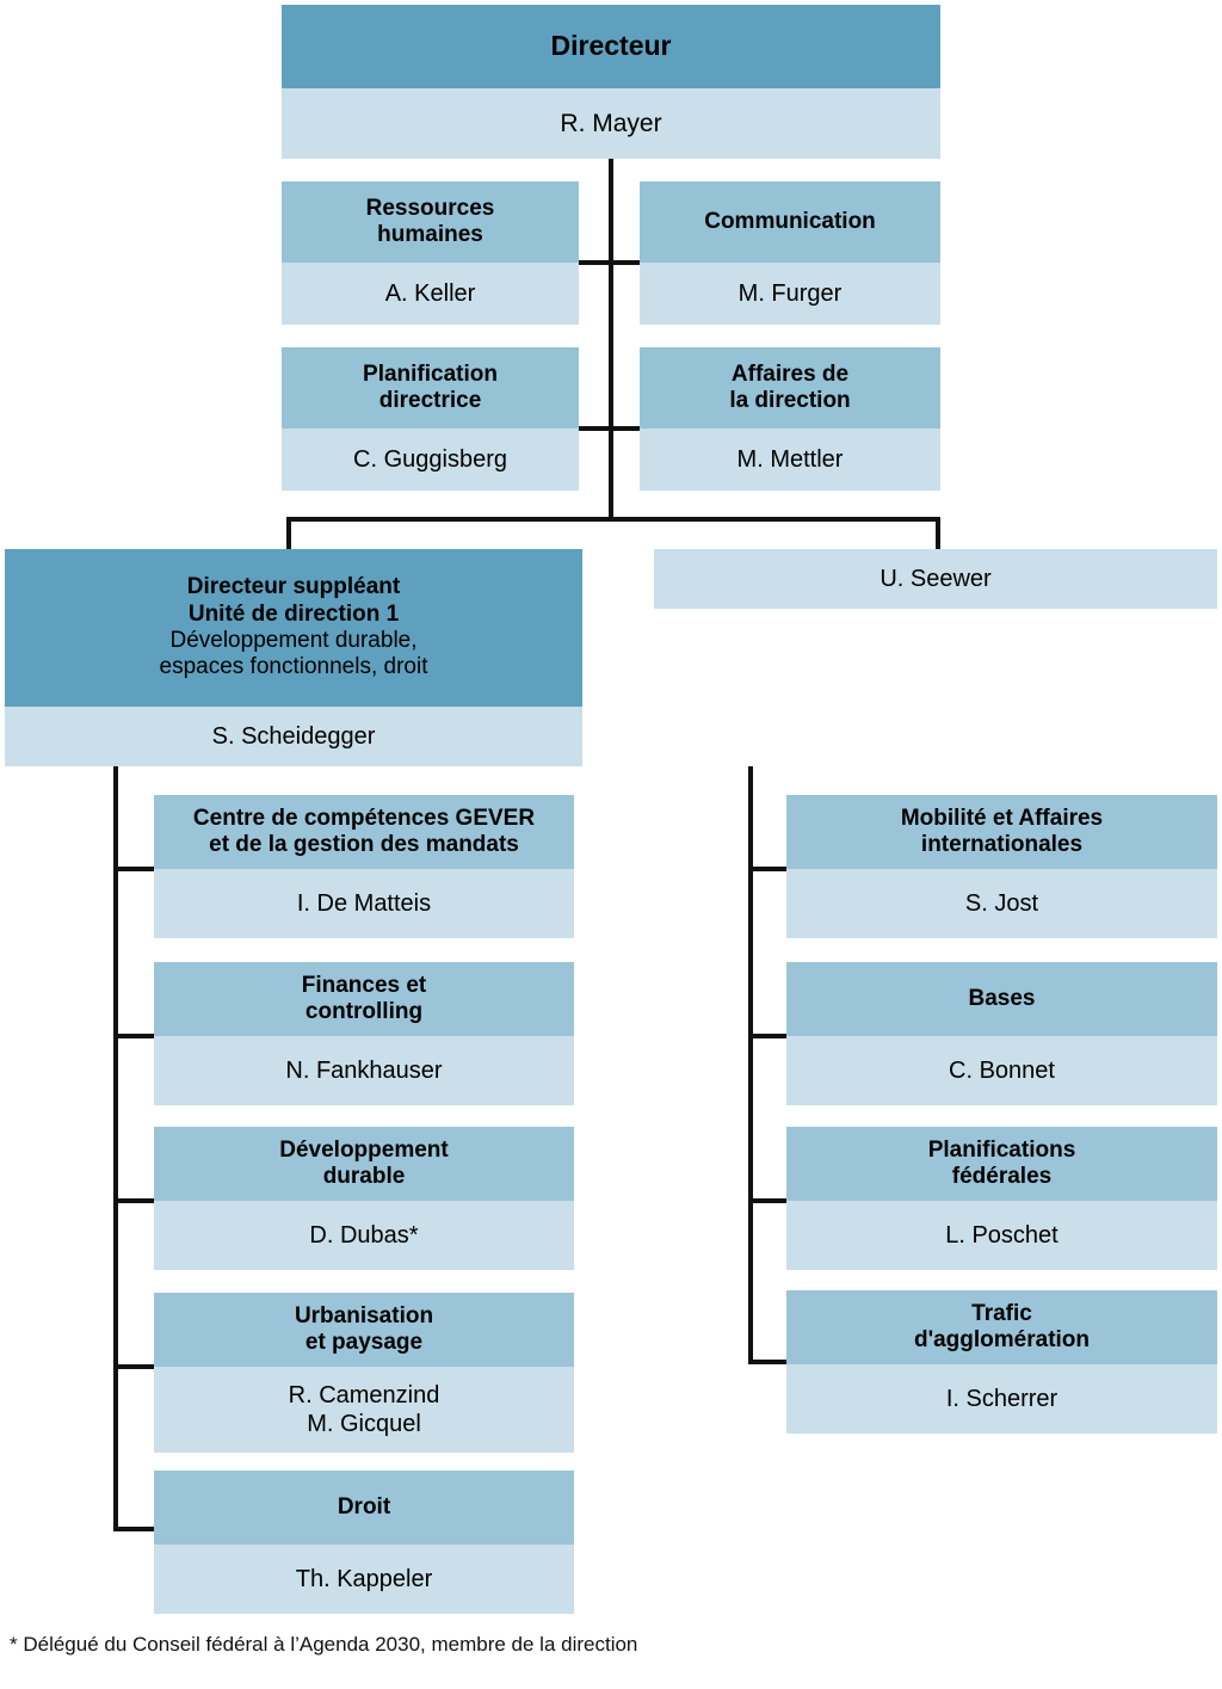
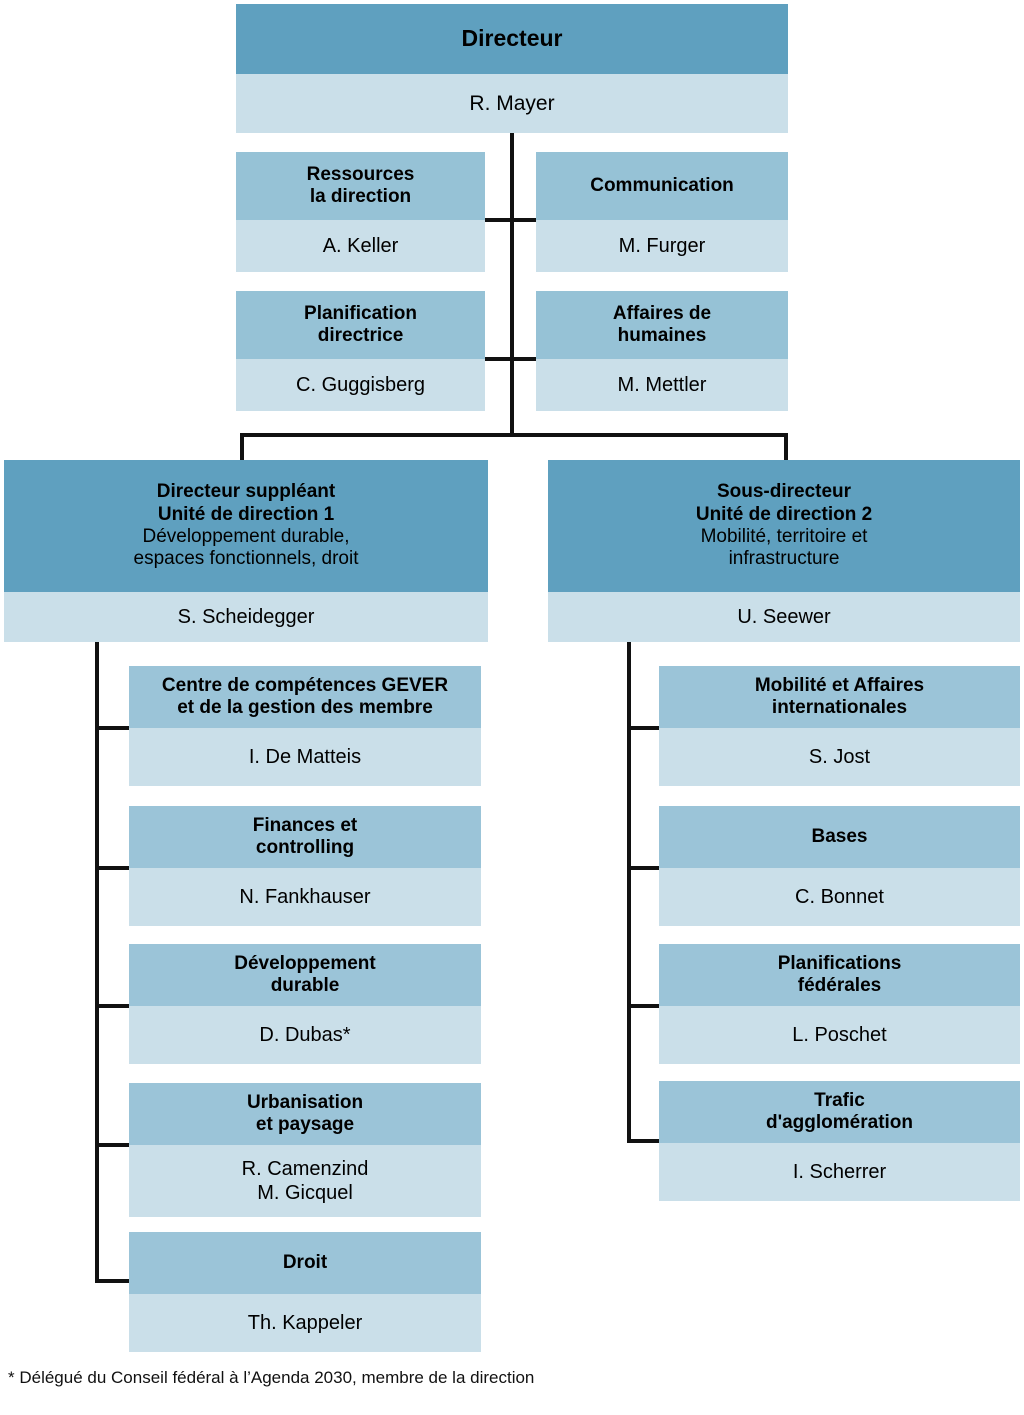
  Directeur
  R. Mayer
  Ressources
- humaines
+ la direction
  A. Keller
  Communication
  M. Furger
  Planification
  directrice
  C. Guggisberg
  Affaires de
- la direction
+ humaines
  M. Mettler
  Directeur suppléant
  Unité de direction 1
  Développement durable,
  espaces fonctionnels, droit
  S. Scheidegger
+ Sous-directeur
+ Unité de direction 2
+ Mobilité, territoire et
+ infrastructure
  U. Seewer
  Centre de compétences GEVER
- et de la gestion des mandats
+ et de la gestion des membre
  I. De Matteis
  Finances et
  controlling
  N. Fankhauser
  Développement
  durable
  D. Dubas*
  Urbanisation
  et paysage
  R. Camenzind
  M. Gicquel
  Droit
  Th. Kappeler
  Mobilité et Affaires
  internationales
  S. Jost
  Bases
  C. Bonnet
  Planifications
  fédérales
  L. Poschet
  Trafic
  d'agglomération
  I. Scherrer
  * Délégué du Conseil fédéral à l’Agenda 2030, membre de la direction
